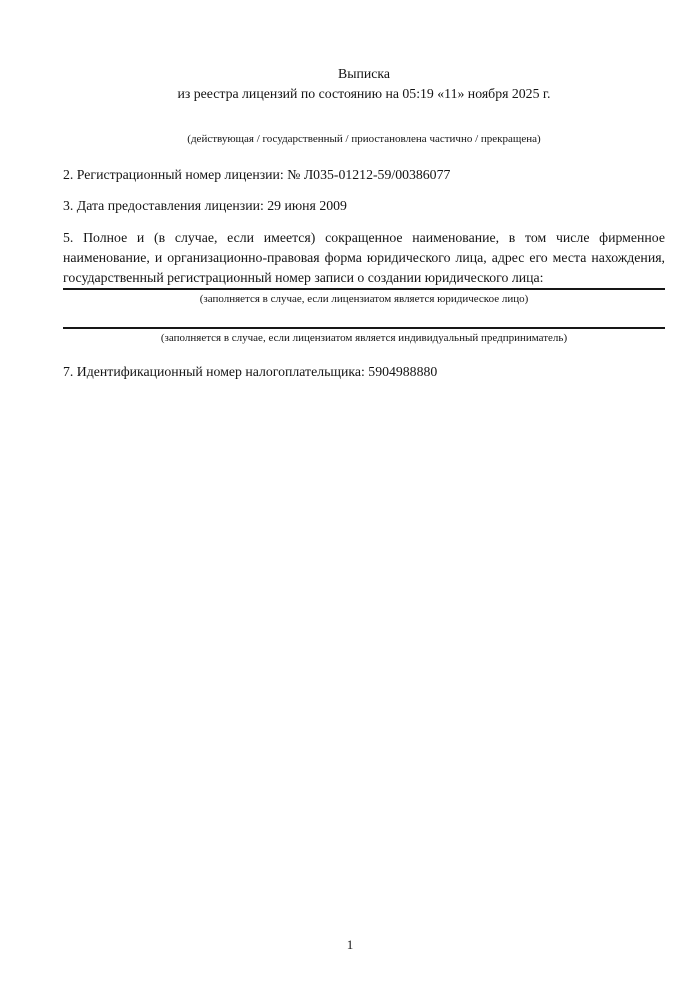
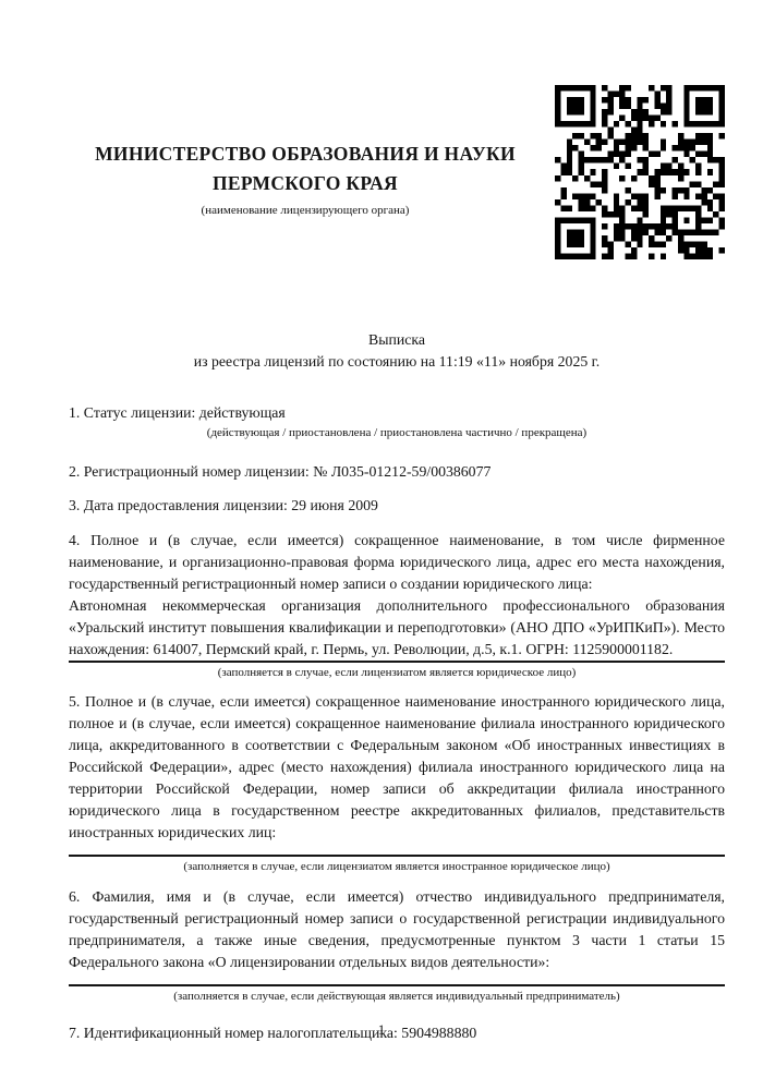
+ МИНИСТЕРСТВО ОБРАЗОВАНИЯ И НАУКИ
+ ПЕРМСКОГО КРАЯ
+ (наименование лицензирующего органа)
  Выписка
- из реестра лицензий по состоянию на 05:19 «11» ноября 2025 г.
+ из реестра лицензий по состоянию на 11:19 «11» ноября 2025 г.
+ 1. Статус лицензии: действующая
- (действующая / государственный / приостановлена частично / прекращена)
+ (действующая / приостановлена / приостановлена частично / прекращена)
  2. Регистрационный номер лицензии: № Л035-01212-59/00386077
  3. Дата предоставления лицензии: 29 июня 2009
- 5. Полное и (в случае, если имеется) сокращенное наименование, в том числе фирменное наименование, и организационно-правовая форма юридического лица, адрес его места нахождения, государственный регистрационный номер записи о создании юридического лица:
+ 4. Полное и (в случае, если имеется) сокращенное наименование, в том числе фирменное наименование, и организационно-правовая форма юридического лица, адрес его места нахождения, государственный регистрационный номер записи о создании юридического лица:
+ Автономная некоммерческая организация дополнительного профессионального образования «Уральский институт повышения квалификации и переподготовки» (АНО ДПО «УрИПКиП»). Место нахождения: 614007, Пермский край, г. Пермь, ул. Революции, д.5, к.1. ОГРН: 1125900001182.
  (заполняется в случае, если лицензиатом является юридическое лицо)
+ 5. Полное и (в случае, если имеется) сокращенное наименование иностранного юридического лица, полное и (в случае, если имеется) сокращенное наименование филиала иностранного юридического лица, аккредитованного в соответствии с Федеральным законом «Об иностранных инвестициях в Российской Федерации», адрес (место нахождения) филиала иностранного юридического лица на территории Российской Федерации, номер записи об аккредитации филиала иностранного юридического лица в государственном реестре аккредитованных филиалов, представительств иностранных юридических лиц:
+ (заполняется в случае, если лицензиатом является иностранное юридическое лицо)
+ 6. Фамилия, имя и (в случае, если имеется) отчество индивидуального предпринимателя, государственный регистрационный номер записи о государственной регистрации индивидуального предпринимателя, а также иные сведения, предусмотренные пунктом 3 части 1 статьи 15 Федерального закона «О лицензировании отдельных видов деятельности»:
- (заполняется в случае, если лицензиатом является индивидуальный предприниматель)
+ (заполняется в случае, если действующая является индивидуальный предприниматель)
  7. Идентификационный номер налогоплательщика: 5904988880
  1
